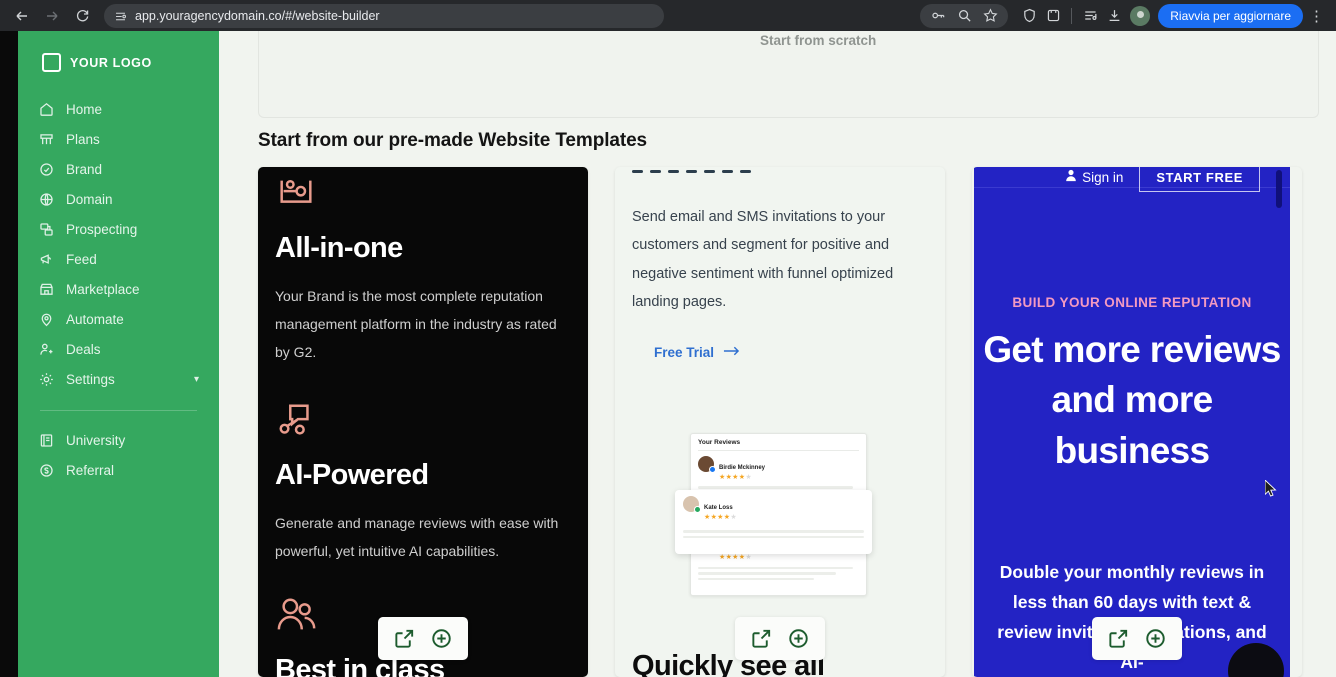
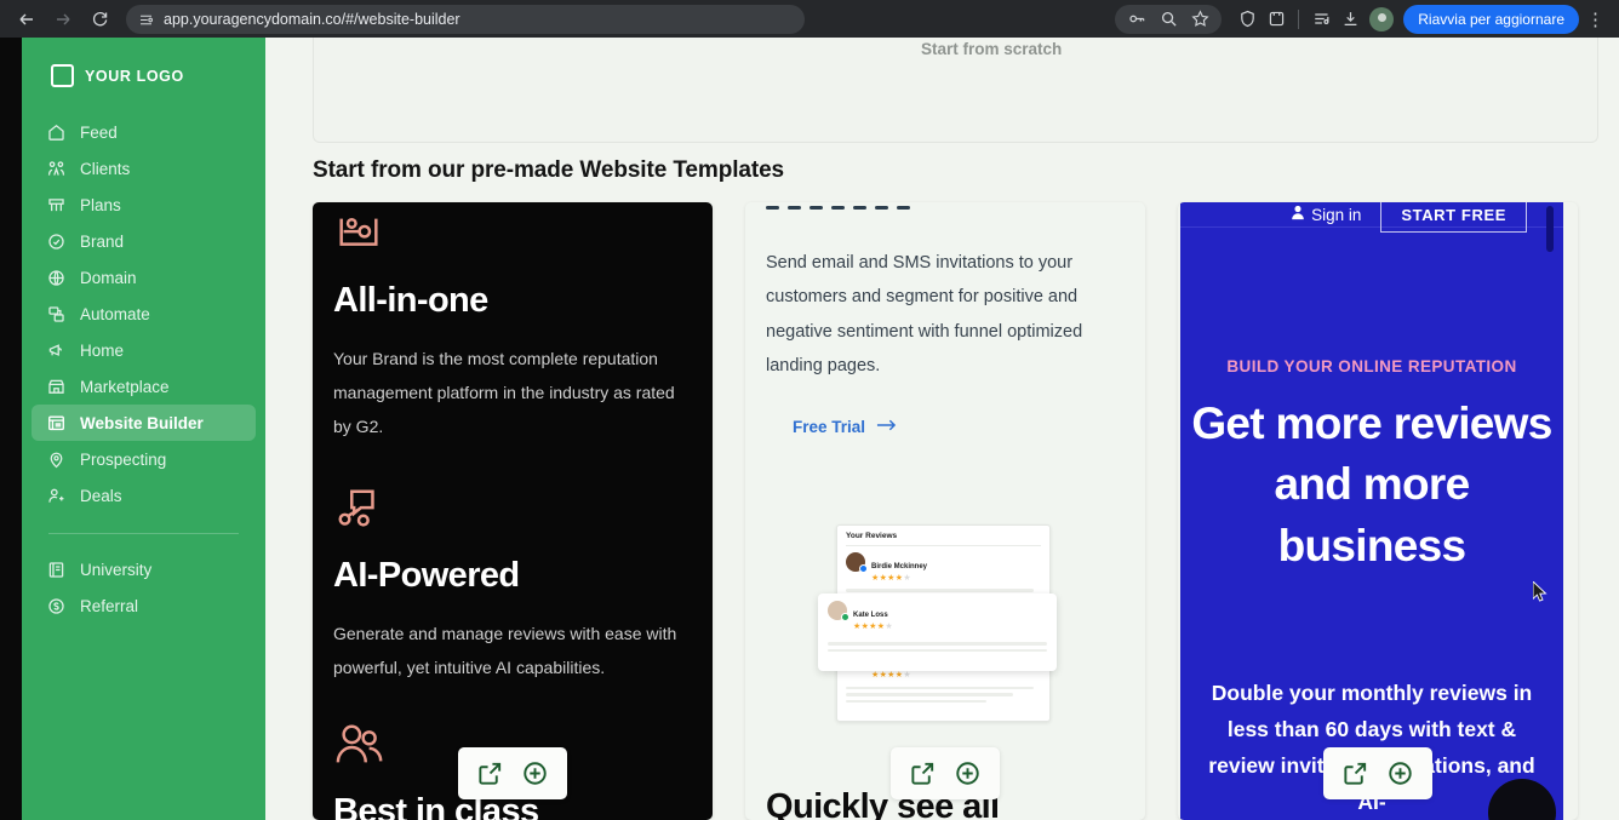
  app.youragencydomain.co/#/website-builder
  Riavvia per aggiornare
  ⋮
  YOUR LOGO
- Home
+ Feed
+ Clients
  Plans
  Brand
  Domain
- Prospecting
+ Automate
- Feed
+ Home
  Marketplace
+ Website Builder
- Automate
+ Prospecting
  Deals
- Settings
- ▾
  University
  Referral
  Start from scratch
  Start from our pre-made Website Templates
  All-in-one
  Your Brand is the most complete reputation management platform in the industry as rated by G2.
  AI-Powered
  Generate and manage reviews with ease with powerful, yet intuitive AI capabilities.
  Best in class
  Send email and SMS invitations to your customers and segment for positive and negative sentiment with funnel optimized landing pages.
  Free Trial
  Quickly see all
  Sign in
  START FREE
  BUILD YOUR ONLINE REPUTATION
  Get more reviews and more business
  Double your monthly reviews in less than 60 days with text & review invittions, and AI-
